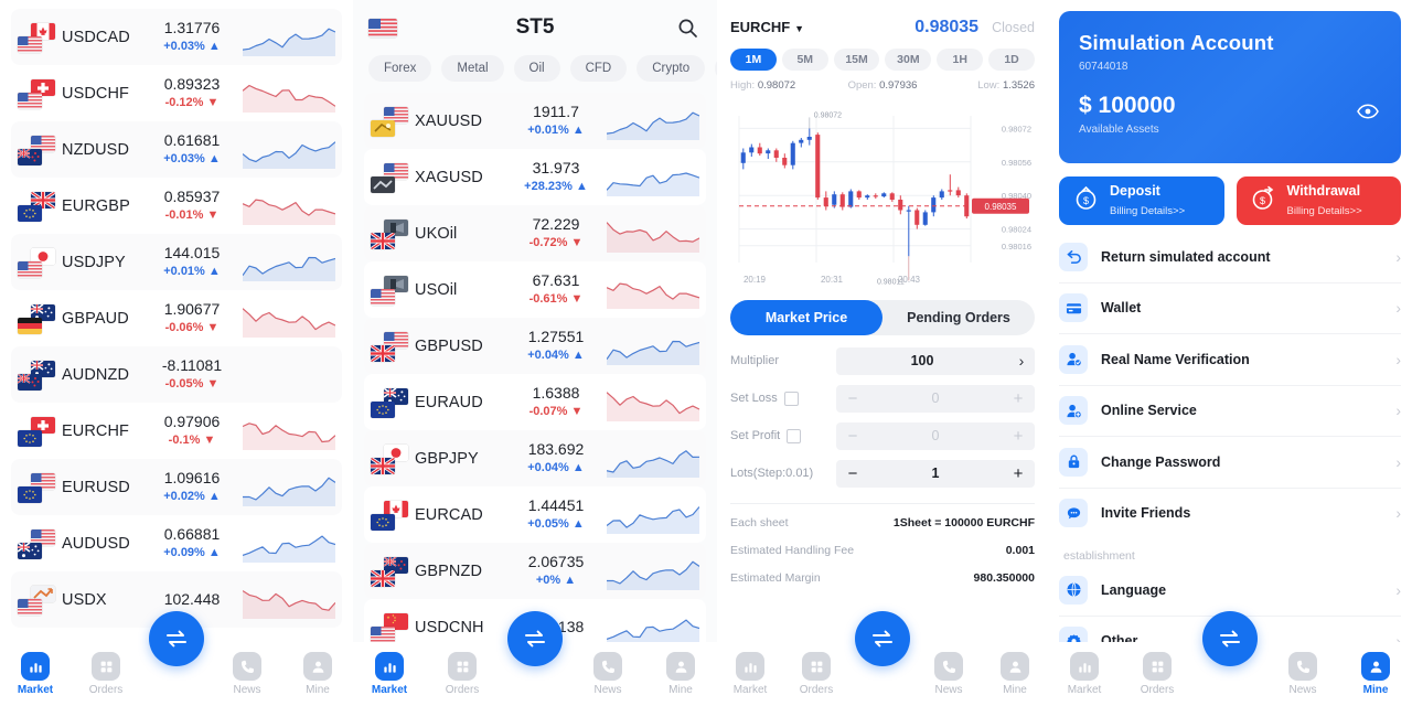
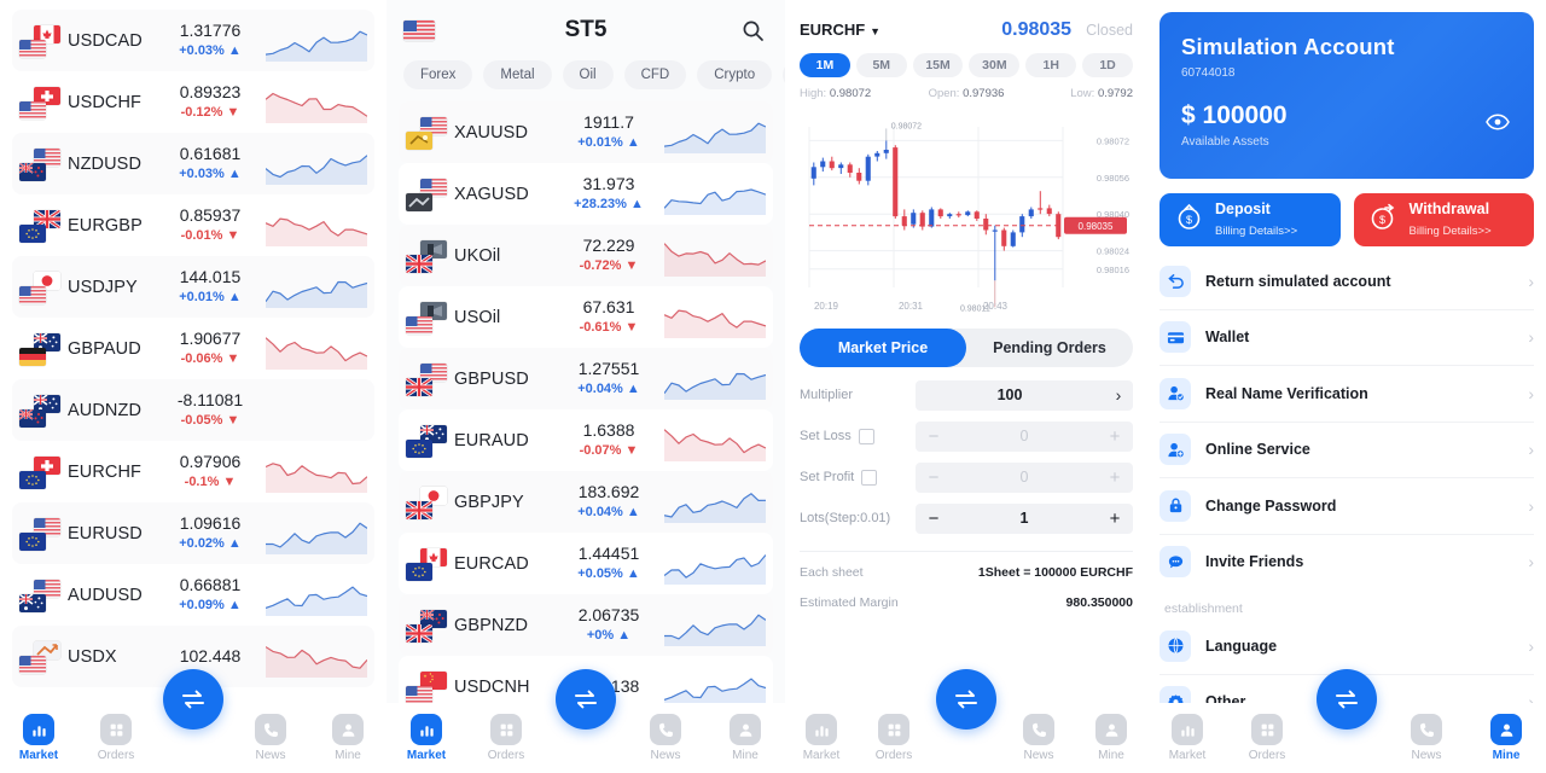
  USDCAD
  1.31776
  +0.03% ▲
  USDCHF
  0.89323
  -0.12% ▼
  NZDUSD
  0.61681
  +0.03% ▲
  EURGBP
  0.85937
  -0.01% ▼
  USDJPY
  144.015
  +0.01% ▲
  GBPAUD
  1.90677
  -0.06% ▼
  AUDNZD
  -8.11081
  -0.05% ▼
  EURCHF
  0.97906
  -0.1% ▼
  EURUSD
  1.09616
  +0.02% ▲
  AUDUSD
  0.66881
  +0.09% ▲
  USDX
  102.448
  Market
  Orders
  News
  Mine
  ST5
  Forex
  Metal
  Oil
  CFD
  Crypto
  XAUUSD
  1911.7
  +0.01% ▲
  XAGUSD
  31.973
  +28.23% ▲
  UKOil
  72.229
  -0.72% ▼
  USOil
  67.631
  -0.61% ▼
  GBPUSD
  1.27551
  +0.04% ▲
  EURAUD
  1.6388
  -0.07% ▼
  GBPJPY
  183.692
  +0.04% ▲
  EURCAD
  1.44451
  +0.05% ▲
  GBPNZD
  2.06735
  +0% ▲
  USDCNH
  Market
  Orders
  News
  Mine
  EURCHF
  ▼
  0.98035
  Closed
  1M
  5M
  15M
  30M
  1H
  1D
  High: 0.98072
  Open: 0.97936
- Low: 1.3526
+ Low: 0.9792
  0.98072
  0.98056
  0.98040
  0.98024
  0.98016
  0.98035
  20:19
  20:31
  20:43
  Market Price
  Pending Orders
  Multiplier
  100
  ›
  Set Loss
  −
  0
  +
  Set Profit
  −
  0
  +
  Lots(Step:0.01)
  −
  1
  +
  Each sheet
  1Sheet = 100000 EURCHF
- Estimated Handling Fee
- 0.001
  Estimated Margin
  980.350000
  Market
  Orders
  News
  Mine
  Simulation Account
  60744018
  $ 100000
  Available Assets
  $
  Deposit
  Billing Details>>
  $
  Withdrawal
  Billing Details>>
  Return simulated account
  ›
  Wallet
  ›
  Real Name Verification
  ›
  Online Service
  ›
  Change Password
  ›
  Invite Friends
  ›
  establishment
  Language
  ›
  Market
  Orders
  News
  Mine
